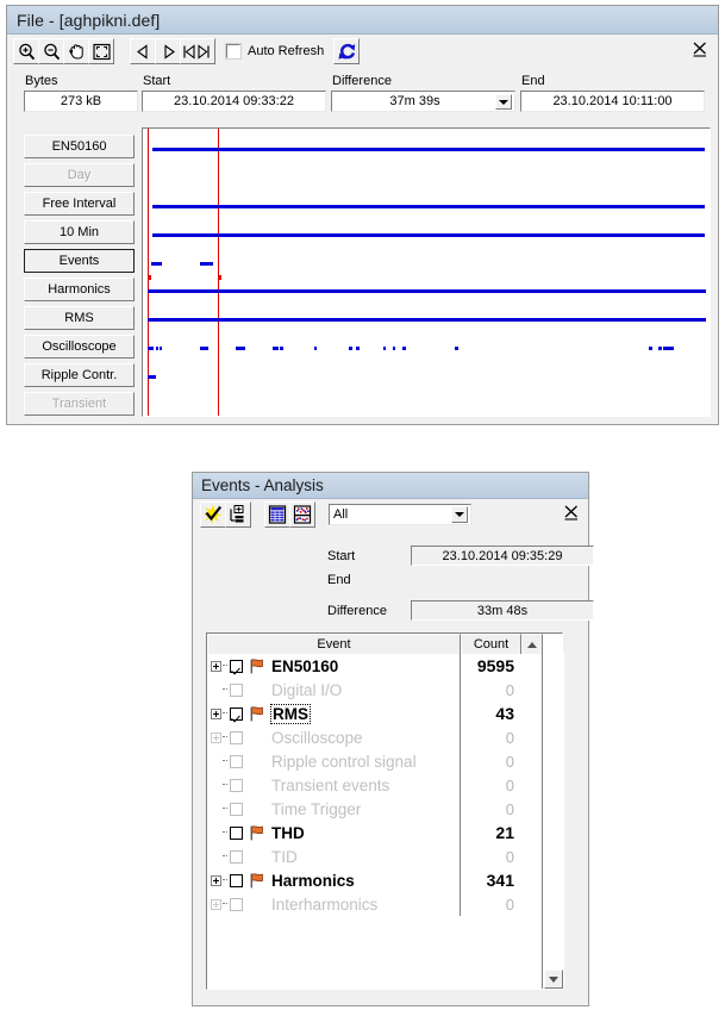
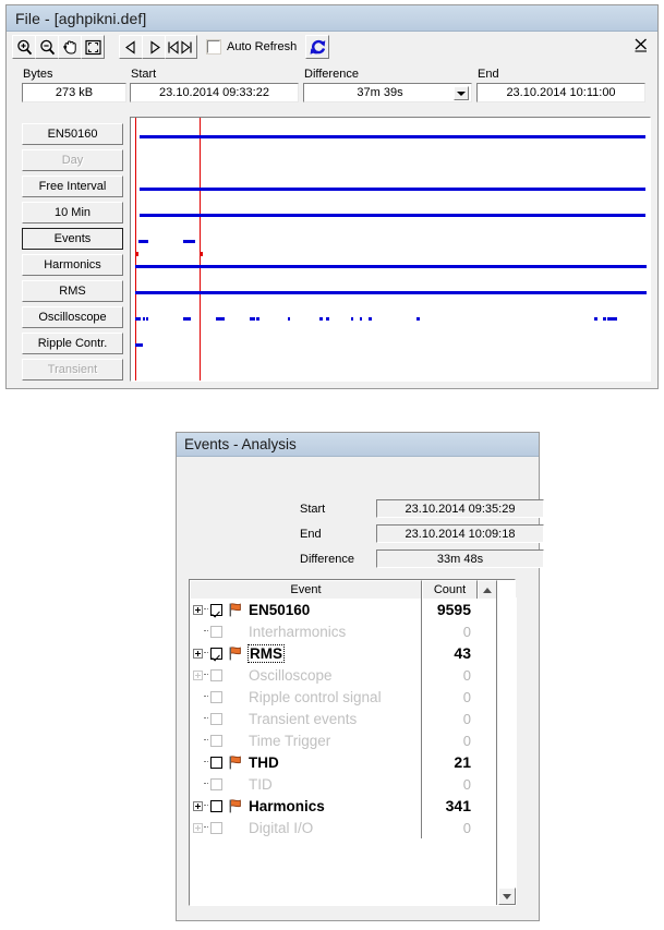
  File - [aghpikni.def]
  Auto Refresh
  Bytes
  273 kB
  Start
  23.10.2014 09:33:22
  Difference
  37m 39s
  End
  23.10.2014 10:11:00
  EN50160
  Day
  Free Interval
  10 Min
  Events
  Harmonics
  RMS
  Oscilloscope
  Ripple Contr.
  Transient
  Events - Analysis
- All
  Start
  23.10.2014 09:35:29
  End
+ 23.10.2014 10:09:18
  Difference
  33m 48s
  Event
  Count
  EN50160
  9595
- Digital I/O
+ Interharmonics
  0
  RMS
  43
  Oscilloscope
  0
  Ripple control signal
  0
  Transient events
  0
  Time Trigger
  0
  THD
  21
  TID
  0
  Harmonics
  341
- Interharmonics
+ Digital I/O
  0
